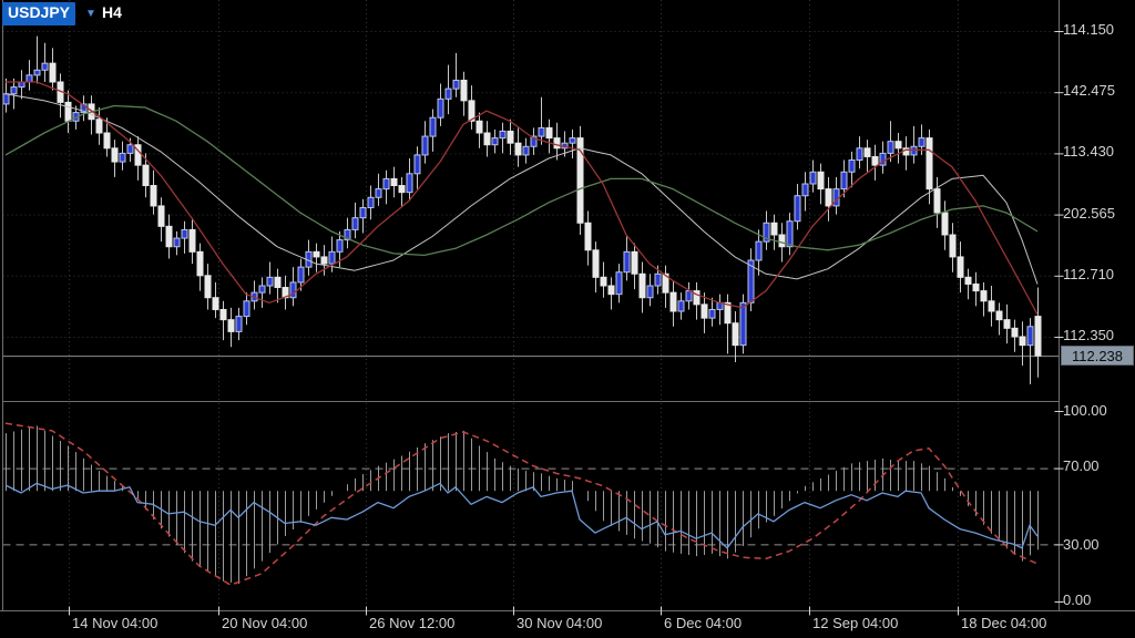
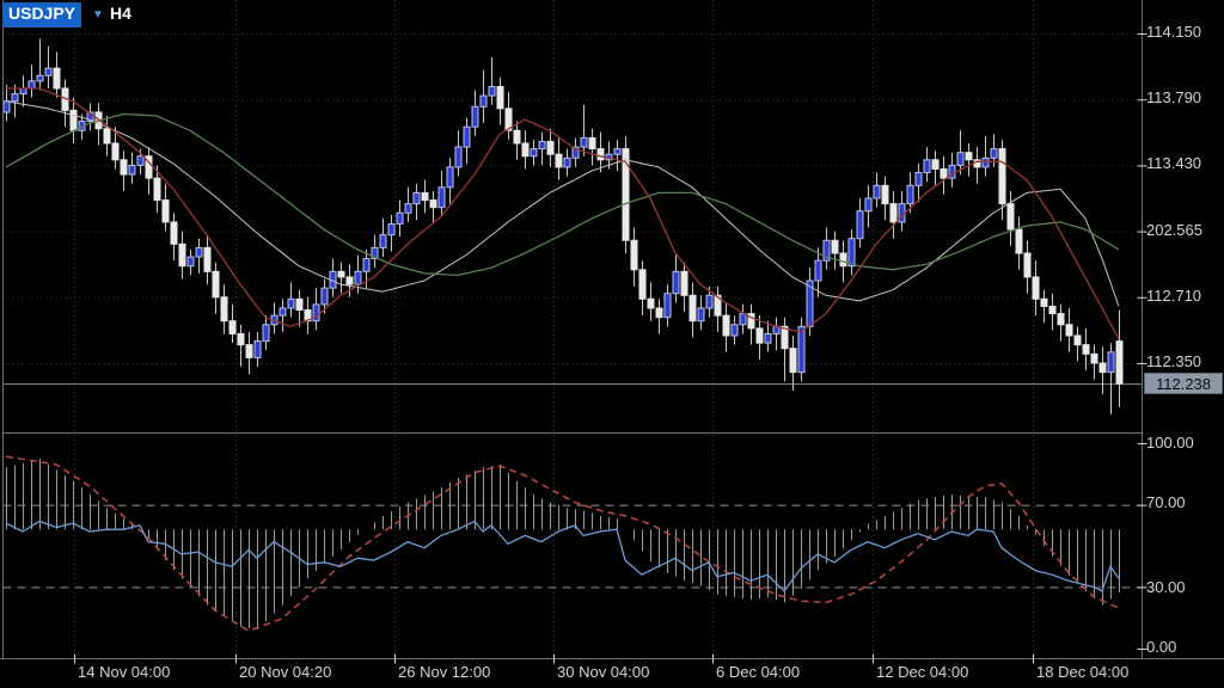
  USDJPY
  ▼
  H4
  114.150
- 142.475
+ 113.790
  113.430
  202.565
  112.710
  112.350
  112.238
  100.00
  70.00
  30.00
  0.00
  14 Nov 04:00
- 20 Nov 04:00
+ 20 Nov 04:20
  26 Nov 12:00
  30 Nov 04:00
  6 Dec 04:00
- 12 Sep 04:00
+ 12 Dec 04:00
  18 Dec 04:00
